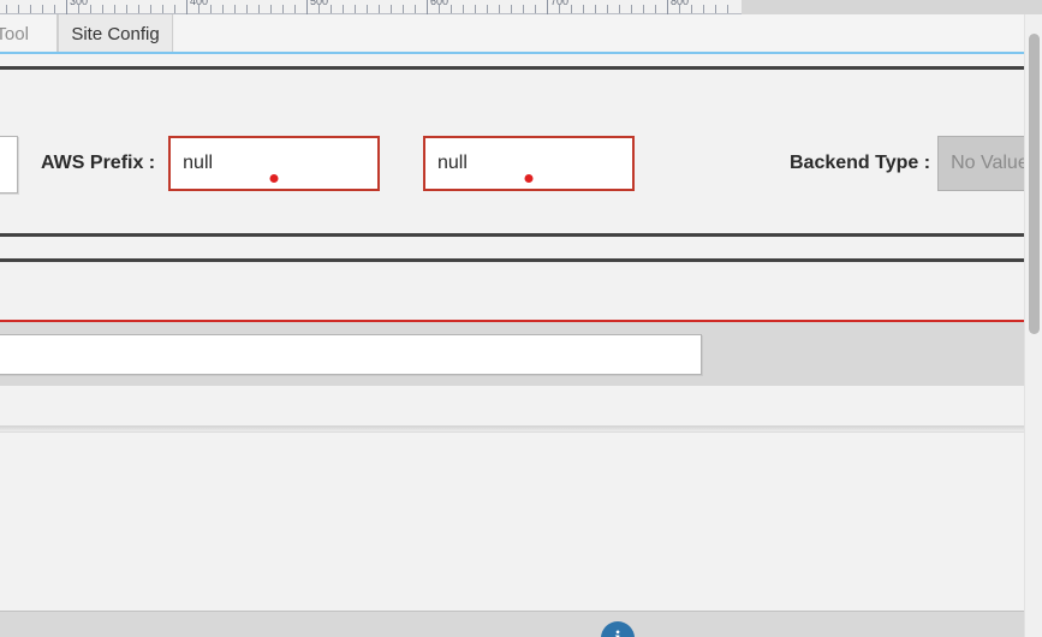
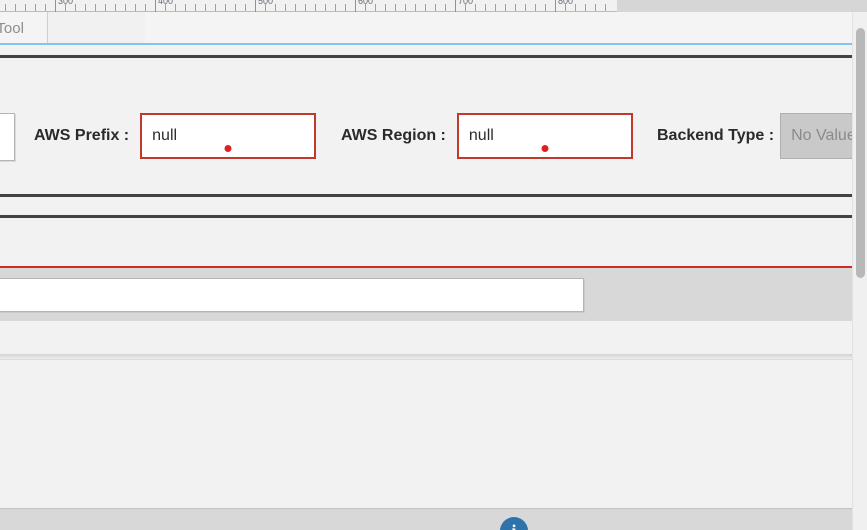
  300
  400
  500
  600
  700
  800
  Tool
- Site Config
  AWS Prefix :
  null
+ AWS Region :
  null
  Backend Type :
  No Valu
